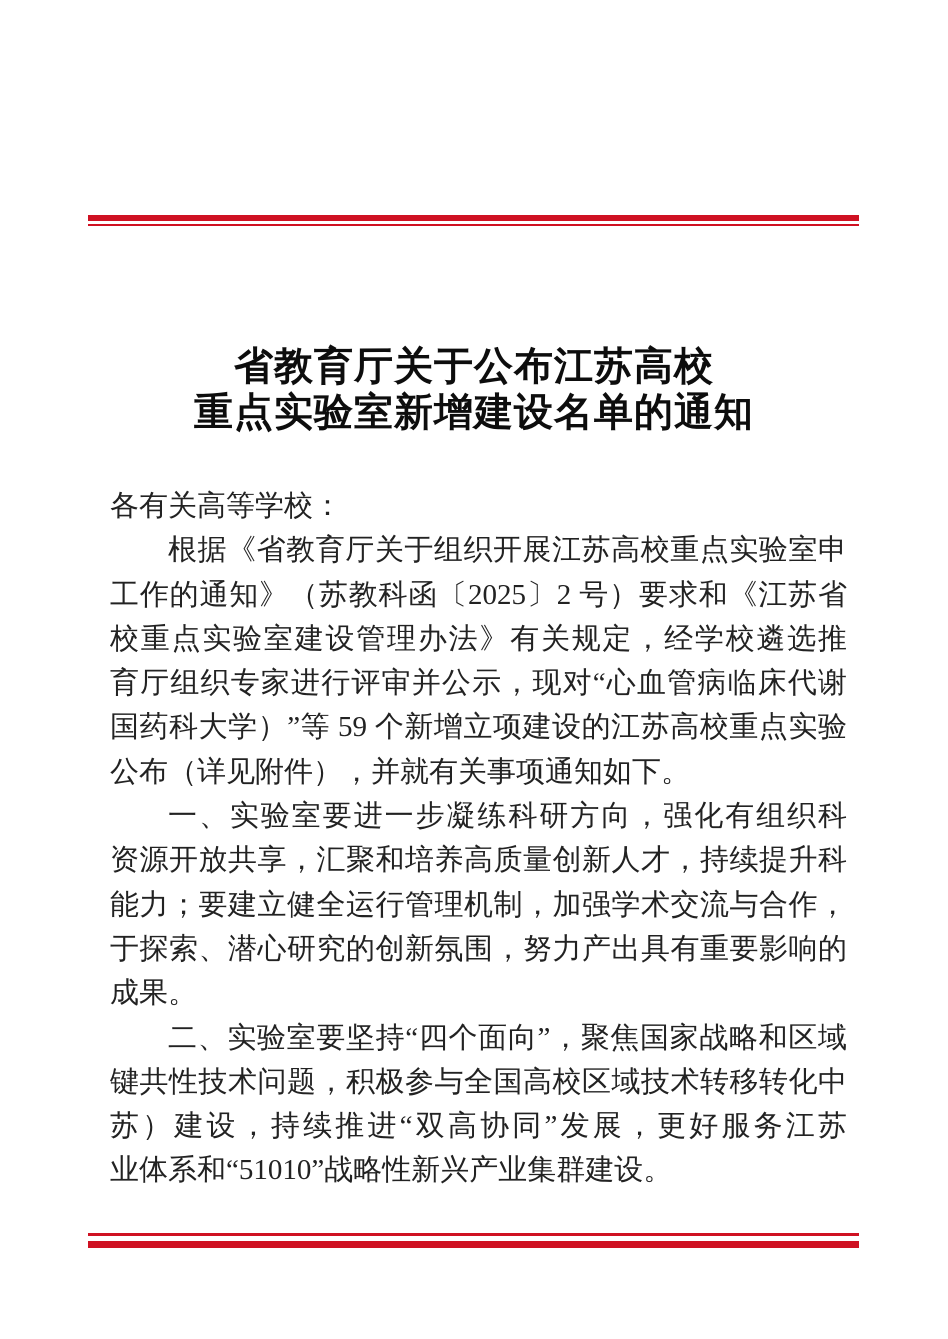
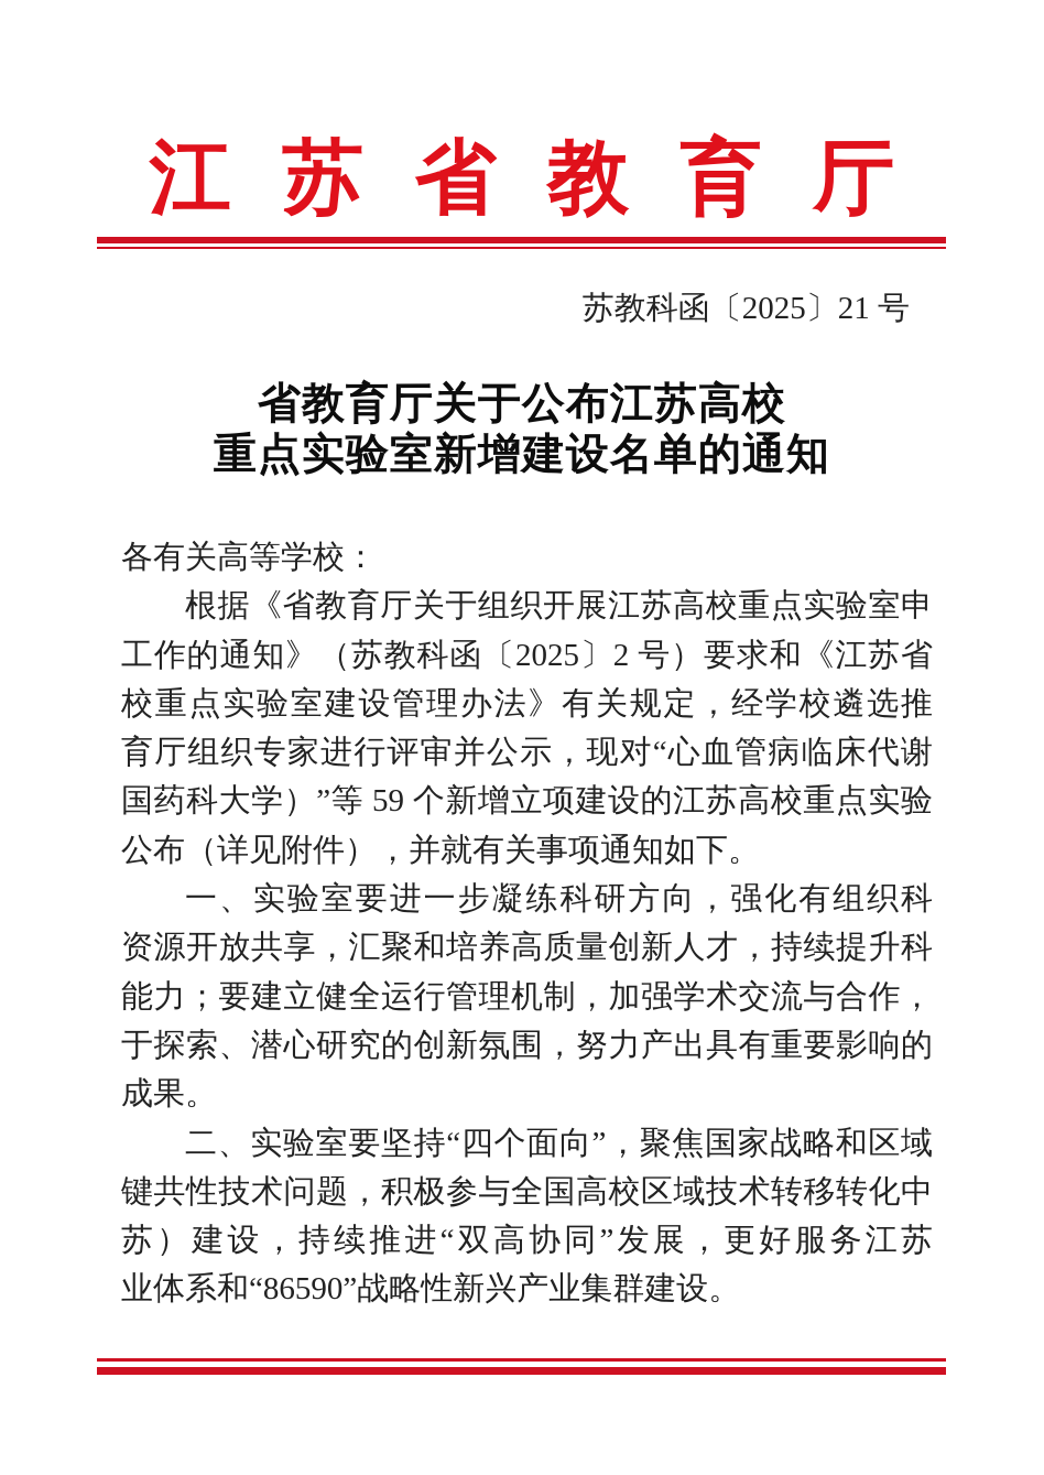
+ 江 苏 省 教 育 厅
+ 苏教科函〔2025〕21 号
  省教育厅关于公布江苏高校
  重点实验室新增建设名单的通知
  各有关高等学校：
  根据《省教育厅关于组织开展江苏高校重点实验室申
  工作的通知》（苏教科函〔2025〕2 号）要求和《江苏省
  校重点实验室建设管理办法》有关规定，经学校遴选推
  育厅组织专家进行评审并公示，现对“心血管病临床代谢
  国药科大学）”等 59 个新增立项建设的江苏高校重点实验
  公布（详见附件），并就有关事项通知如下。
  一、实验室要进一步凝练科研方向，强化有组织科
  资源开放共享，汇聚和培养高质量创新人才，持续提升科
  能力；要建立健全运行管理机制，加强学术交流与合作，
  于探索、潜心研究的创新氛围，努力产出具有重要影响的
  成果。
  二、实验室要坚持“四个面向”，聚焦国家战略和区域
  键共性技术问题，积极参与全国高校区域技术转移转化中
  苏）建设，持续推进“双高协同”发展，更好服务江苏
- 业体系和“51010”战略性新兴产业集群建设。
+ 业体系和“86590”战略性新兴产业集群建设。
